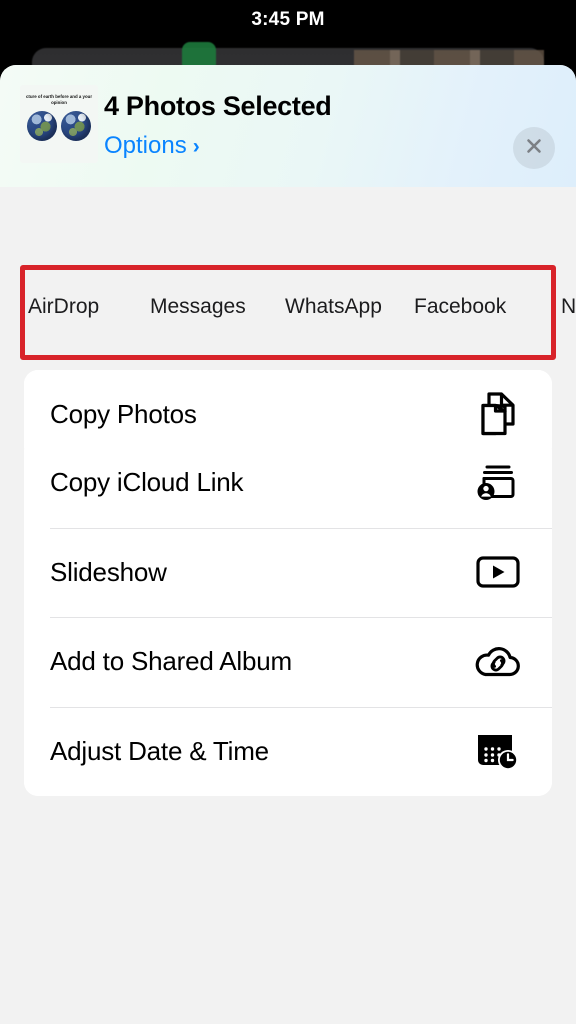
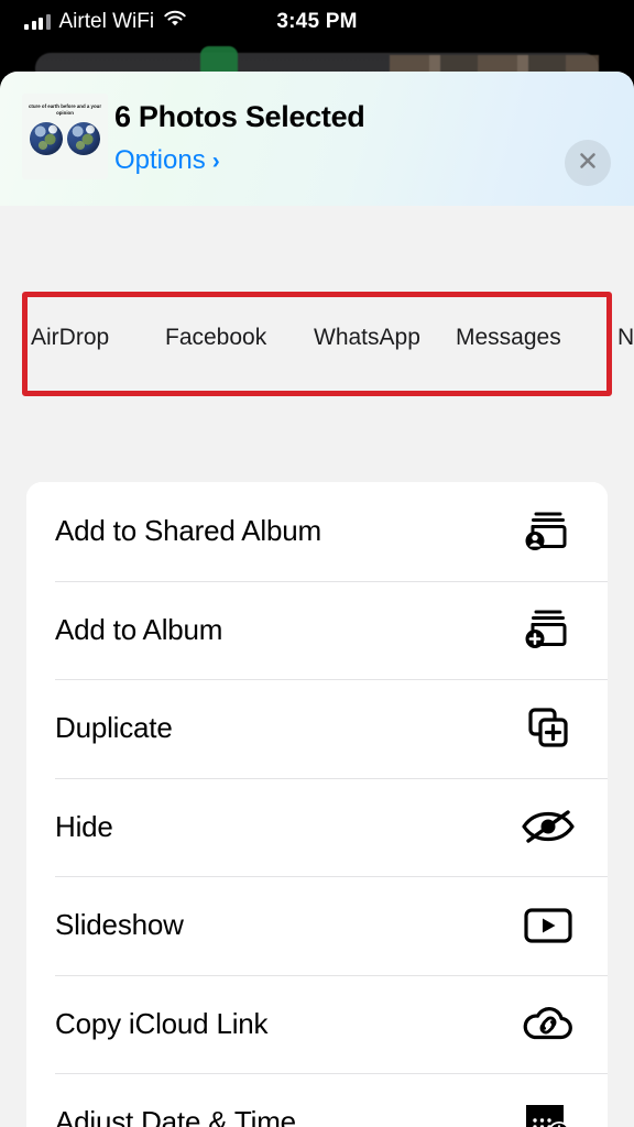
+ Airtel WiFi
  3:45 PM
  AirDrop
- Messages
+ Facebook
  WhatsApp
- Facebook
+ Messages
  N
- Copy Photos
- Copy iCloud Link
+ Add to Shared Album
+ Add to Album
+ Duplicate
+ Hide
  Slideshow
- Add to Shared Album
+ Copy iCloud Link
  Adjust Date & Time
- 4 Photos Selected
+ 6 Photos Selected
  Options
  ›
